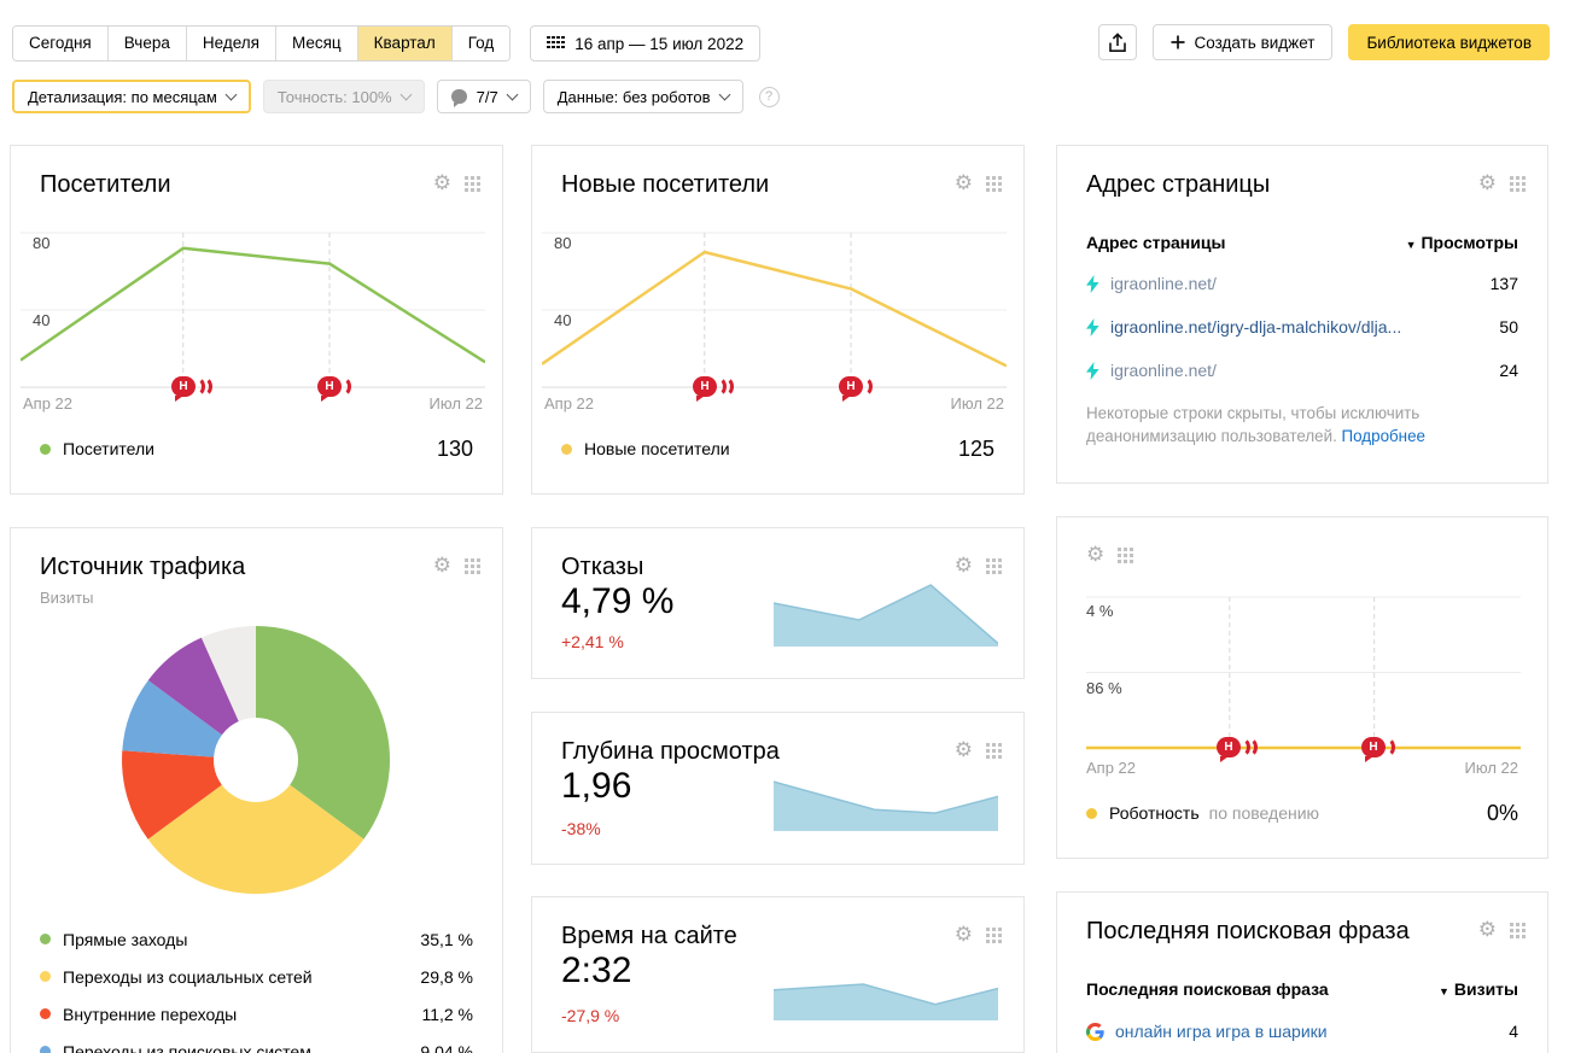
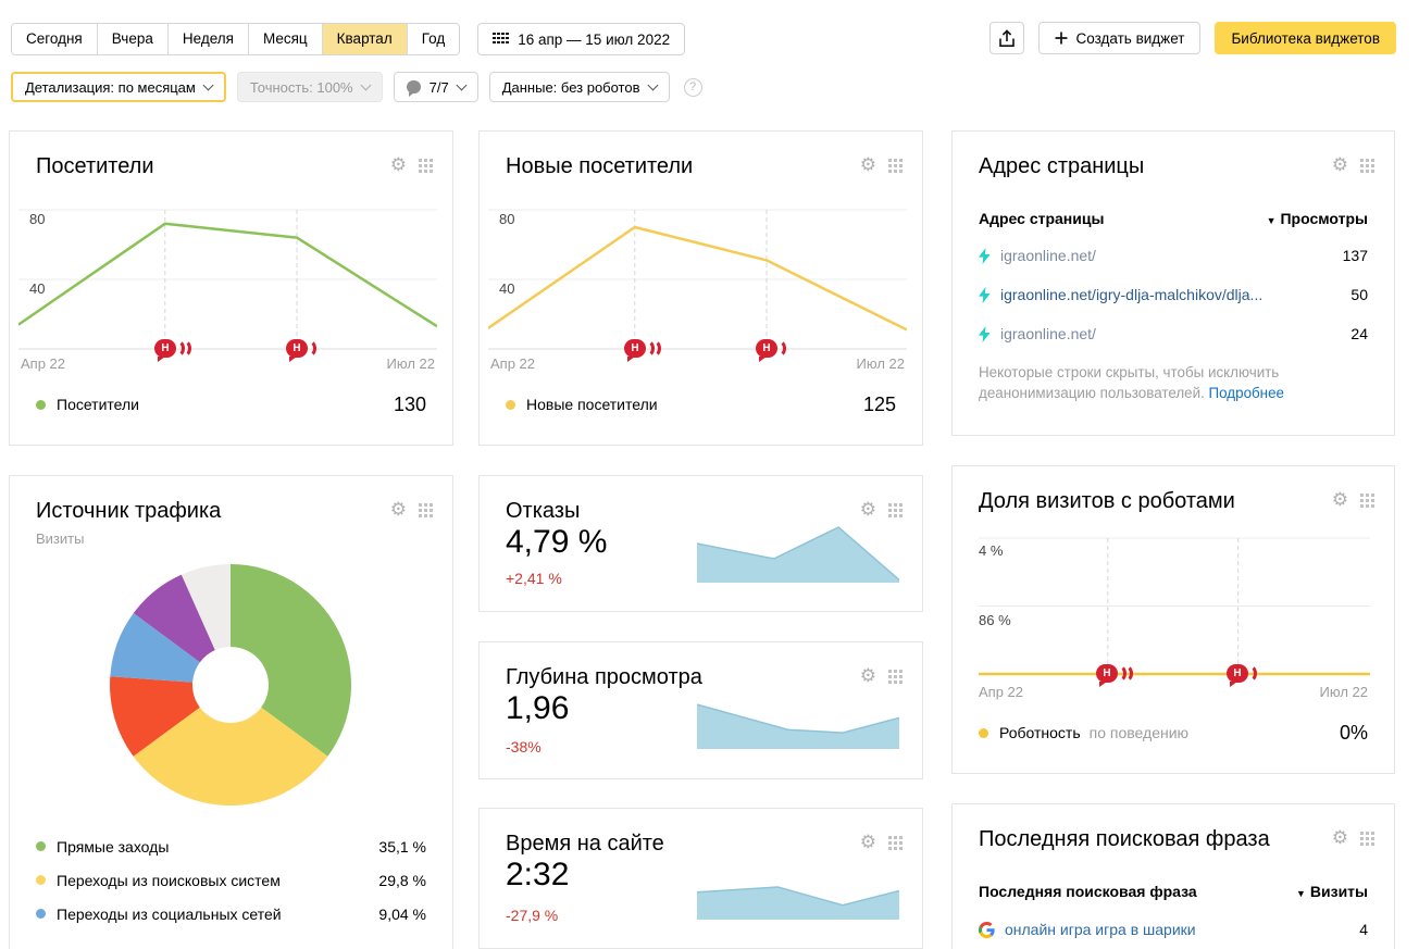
  Сегодня
  Вчера
  Неделя
  Месяц
  Квартал
  Год
  16 апр — 15 июл 2022
  Создать виджет
  Библиотека виджетов
  Детализация: по месяцам
  Точность: 100%
  7/7
  Данные: без роботов
  ?
  Посетители
  ⚙
  80
  40
  Н
  Н
  Апр 22
  Июл 22
  Посетители
  130
  Новые посетители
  ⚙
  80
  40
  Н
  Н
  Апр 22
  Июл 22
  Новые посетители
  125
  Адрес страницы
  ⚙
  Адрес страницы
  ▼ Просмотры
  igraonline.net/
  137
  igraonline.net/igry-dlja-malchikov/dlja...
  50
  igraonline.net/
  24
  Некоторые строки скрыты, чтобы исключить деанонимизацию пользователей. Подробнее
  Источник трафика
  ⚙
  Визиты
  Прямые заходы
  35,1 %
- Переходы из социальных сетей
+ Переходы из поисковых систем
  29,8 %
- Внутренние переходы
- 11,2 %
- Переходы из поисковых систем
+ Переходы из социальных сетей
  9,04 %
  Отказы
  ⚙
  4,79 %
  +2,41 %
  Глубина просмотра
  ⚙
  1,96
  -38%
  Время на сайте
  ⚙
  2:32
  -27,9 %
+ Доля визитов с роботами
  ⚙
  4 %
  86 %
  Н
  Н
  Апр 22
  Июл 22
  Роботность
  по поведению
  0%
  Последняя поисковая фраза
  ⚙
  Последняя поисковая фраза
  ▼ Визиты
  онлайн игра игра в шарики
  4
